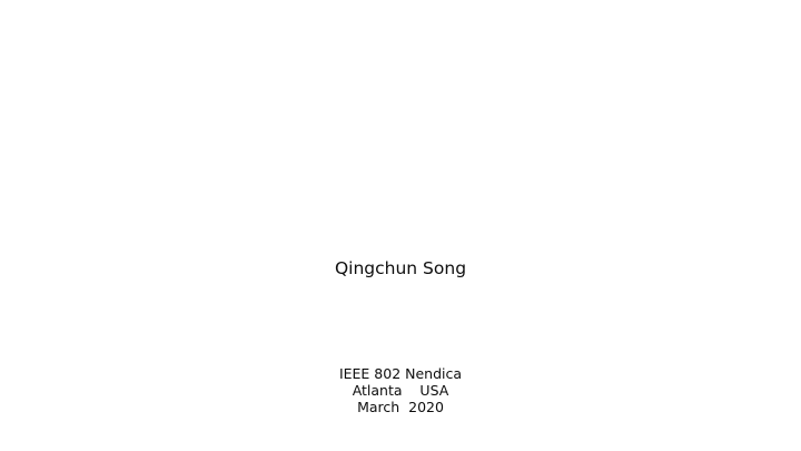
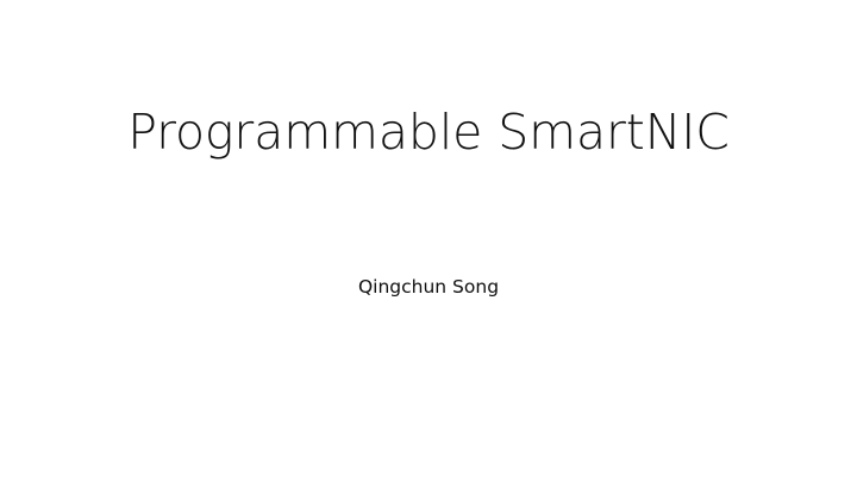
+ Programmable SmartNIC
  Qingchun Song
- IEEE 802 Nendica
- Atlanta USA
- March 2020
